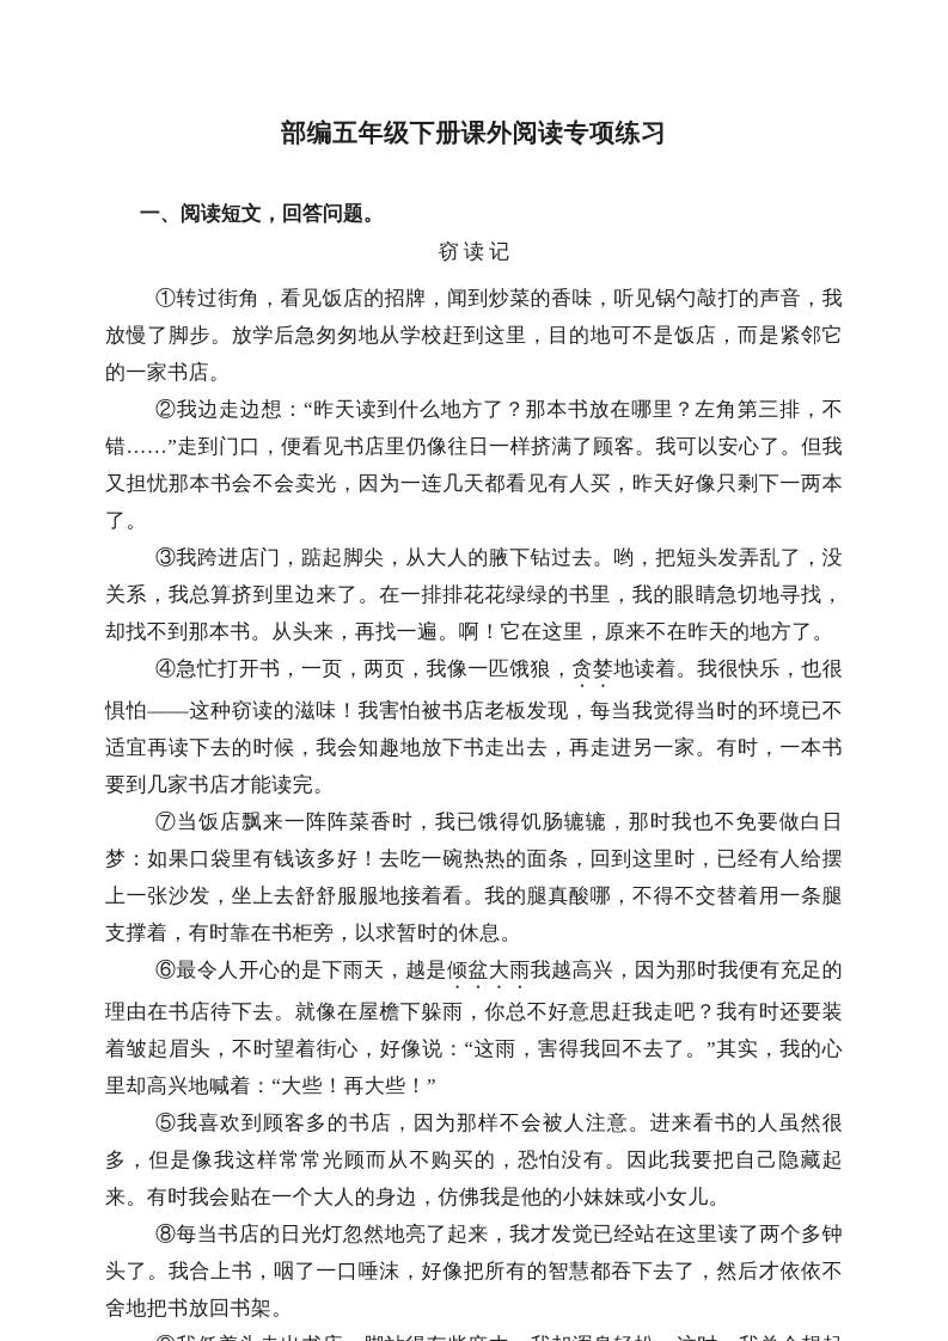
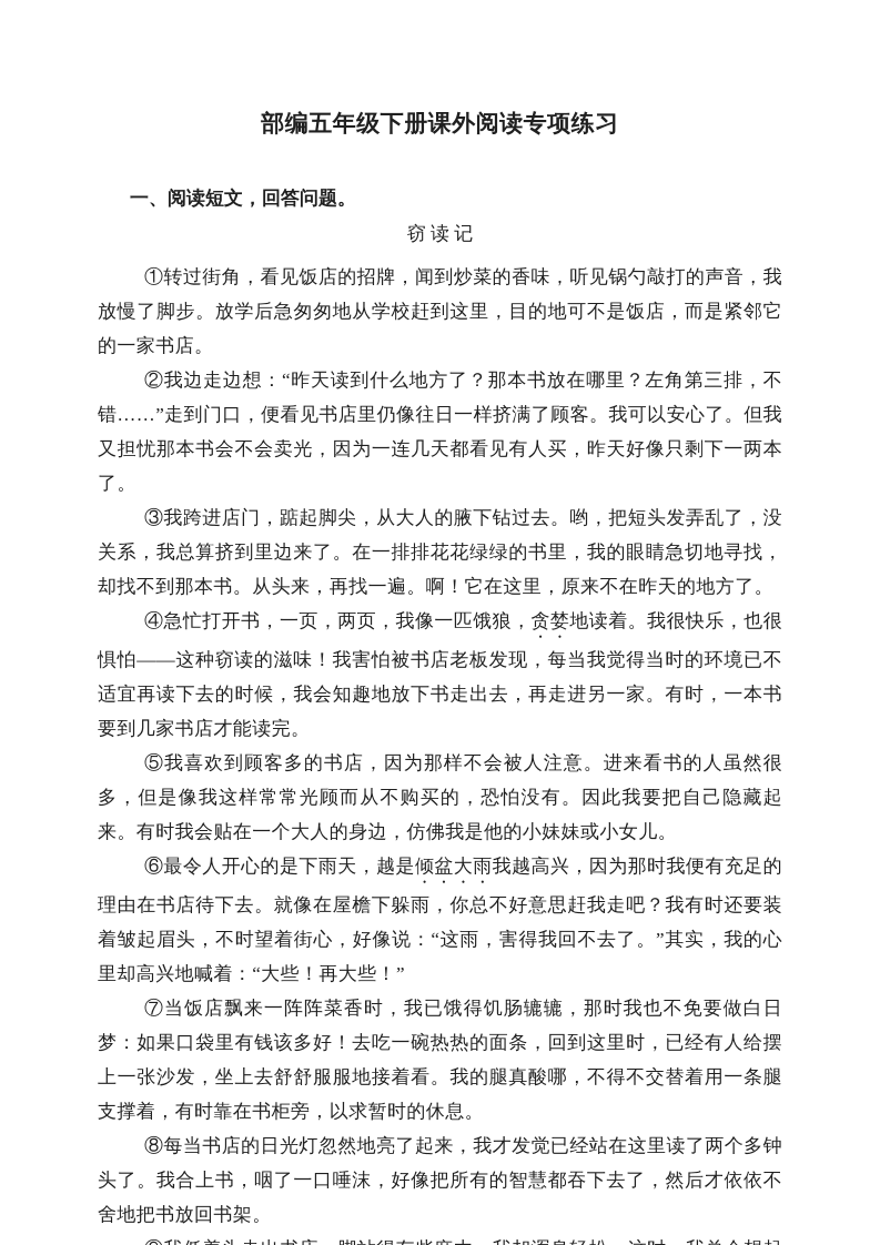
  部编五年级下册课外阅读专项练习
  一、阅读短文，回答问题。
  窃 读 记
  ①转过街角，看见饭店的招牌，闻到炒菜的香味，听见锅勺敲打的声音，我放慢了脚步。放学后急匆匆地从学校赶到这里，目的地可不是饭店，而是紧邻它的一家书店。
  ②我边走边想：“昨天读到什么地方了？那本书放在哪里？左角第三排，不错……”走到门口，便看见书店里仍像往日一样挤满了顾客。我可以安心了。但我又担忧那本书会不会卖光，因为一连几天都看见有人买，昨天好像只剩下一两本了。
  ③我跨进店门，踮起脚尖，从大人的腋下钻过去。哟，把短头发弄乱了，没关系，我总算挤到里边来了。在一排排花花绿绿的书里，我的眼睛急切地寻找，却找不到那本书。从头来，再找一遍。啊！它在这里，原来不在昨天的地方了。
  ④急忙打开书，一页，两页，我像一匹饿狼，贪婪地读着。我很快乐，也很惧怕——这种窃读的滋味！我害怕被书店老板发现，每当我觉得当时的环境已不适宜再读下去的时候，我会知趣地放下书走出去，再走进另一家。有时，一本书要到几家书店才能读完。
- ⑦当饭店飘来一阵阵菜香时，我已饿得饥肠辘辘，那时我也不免要做白日梦：如果口袋里有钱该多好！去吃一碗热热的面条，回到这里时，已经有人给摆上一张沙发，坐上去舒舒服服地接着看。我的腿真酸哪，不得不交替着用一条腿支撑着，有时靠在书柜旁，以求暂时的休息。
+ ⑤我喜欢到顾客多的书店，因为那样不会被人注意。进来看书的人虽然很多，但是像我这样常常光顾而从不购买的，恐怕没有。因此我要把自己隐藏起来。有时我会贴在一个大人的身边，仿佛我是他的小妹妹或小女儿。
  ⑥最令人开心的是下雨天，越是倾盆大雨我越高兴，因为那时我便有充足的理由在书店待下去。就像在屋檐下躲雨，你总不好意思赶我走吧？我有时还要装着皱起眉头，不时望着街心，好像说：“这雨，害得我回不去了。”其实，我的心里却高兴地喊着：“大些！再大些！”
- ⑤我喜欢到顾客多的书店，因为那样不会被人注意。进来看书的人虽然很多，但是像我这样常常光顾而从不购买的，恐怕没有。因此我要把自己隐藏起来。有时我会贴在一个大人的身边，仿佛我是他的小妹妹或小女儿。
+ ⑦当饭店飘来一阵阵菜香时，我已饿得饥肠辘辘，那时我也不免要做白日梦：如果口袋里有钱该多好！去吃一碗热热的面条，回到这里时，已经有人给摆上一张沙发，坐上去舒舒服服地接着看。我的腿真酸哪，不得不交替着用一条腿支撑着，有时靠在书柜旁，以求暂时的休息。
  ⑧每当书店的日光灯忽然地亮了起来，我才发觉已经站在这里读了两个多钟头了。我合上书，咽了一口唾沫，好像把所有的智慧都吞下去了，然后才依依不舍地把书放回书架。
